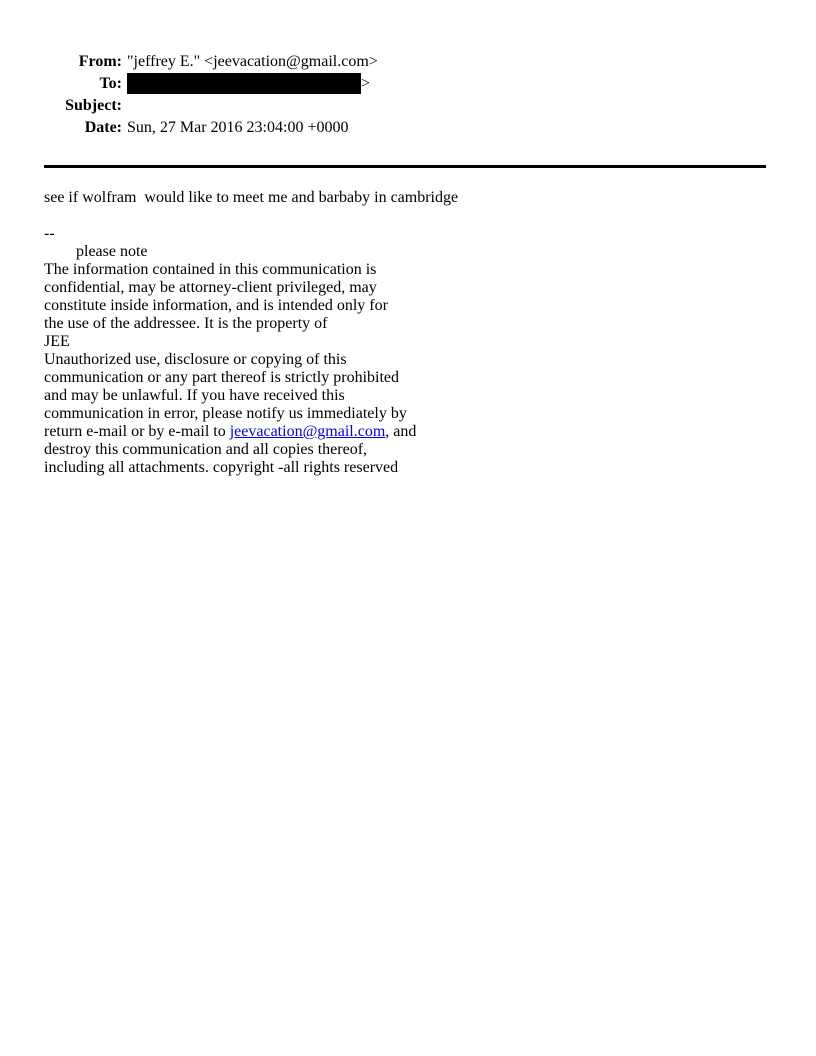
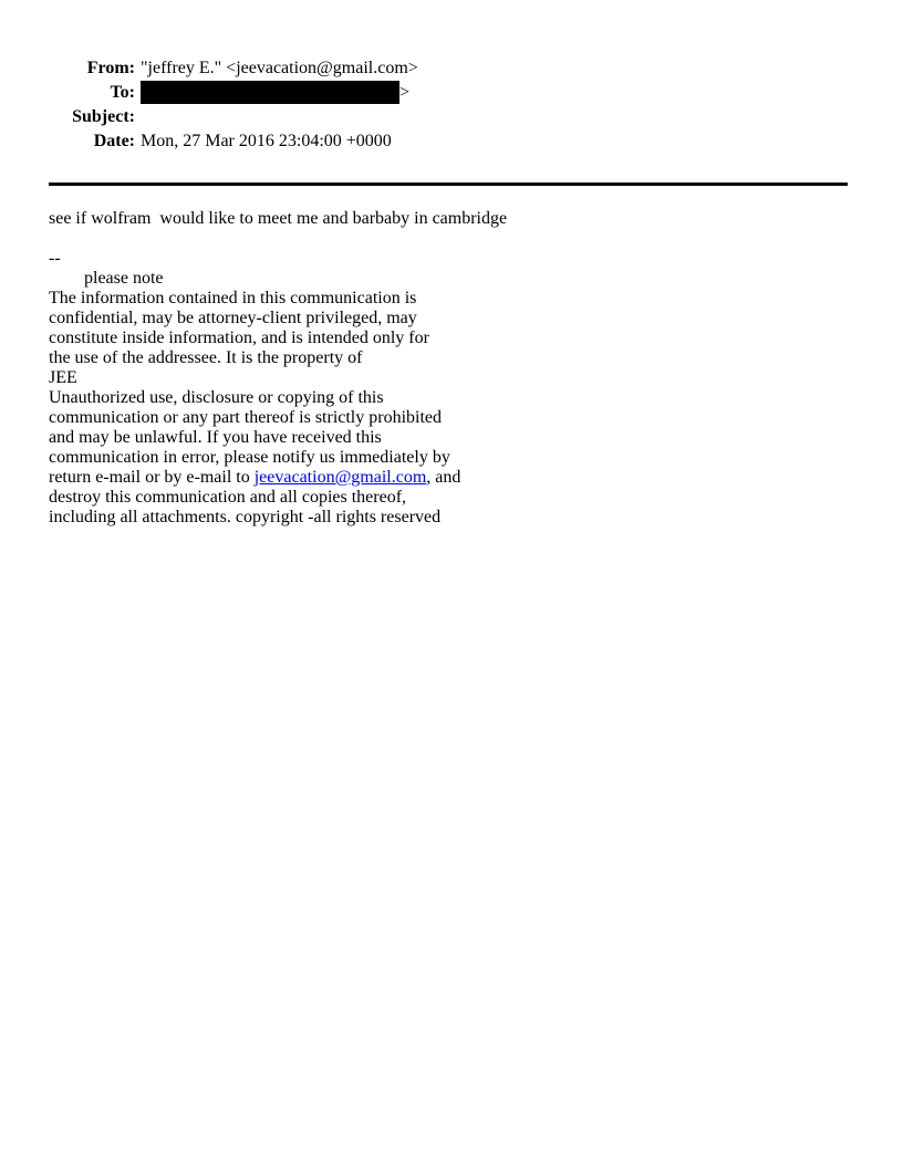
  From:
  "jeffrey E." <jeevacation@gmail.com>
  To:
  >
  Subject:
  Date:
- Sun, 27 Mar 2016 23:04:00 +0000
+ Mon, 27 Mar 2016 23:04:00 +0000
  see if wolfram would like to meet me and barbaby in cambridge
  --
  please note
  The information contained in this communication is
  confidential, may be attorney-client privileged, may
  constitute inside information, and is intended only for
  the use of the addressee. It is the property of
  JEE
  Unauthorized use, disclosure or copying of this
  communication or any part thereof is strictly prohibited
  and may be unlawful. If you have received this
  communication in error, please notify us immediately by
  return e-mail or by e-mail to jeevacation@gmail.com, and
  destroy this communication and all copies thereof,
  including all attachments. copyright -all rights reserved
